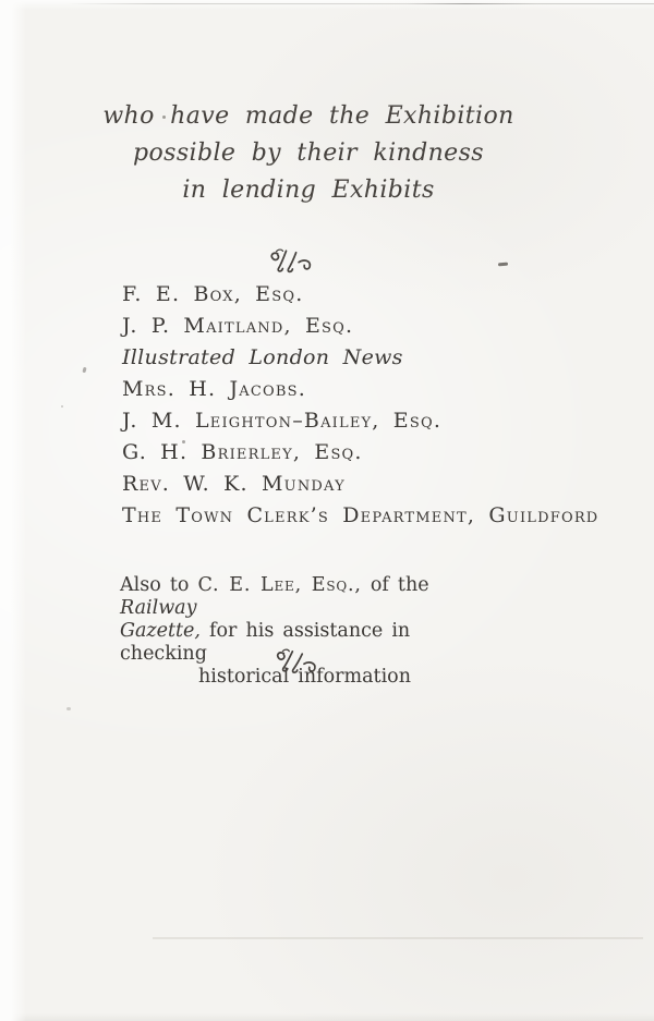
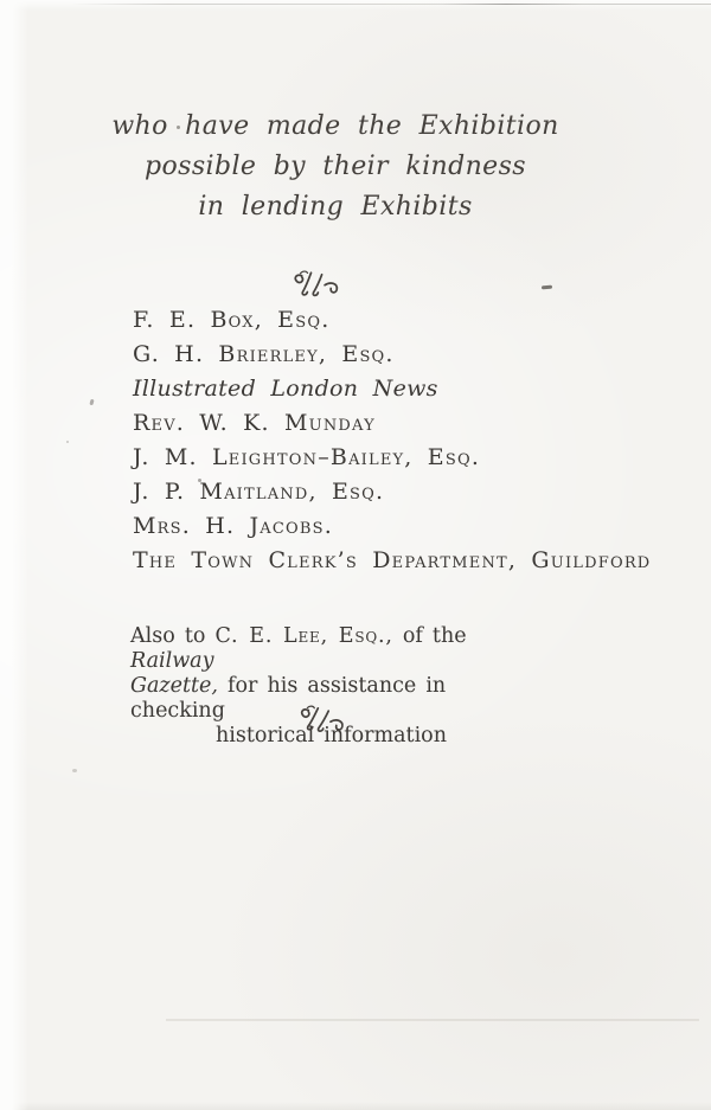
  who have made the Exhibition
  possible by their kindness
  in lending Exhibits
  F. E. Box, Esq.
- J. P. Maitland, Esq.
+ G. H. Brierley, Esq.
  Illustrated London News
- Mrs. H. Jacobs.
+ Rev. W. K. Munday
  J. M. Leighton–Bailey, Esq.
- G. H. Brierley, Esq.
+ J. P. Maitland, Esq.
- Rev. W. K. Munday
+ Mrs. H. Jacobs.
  The Town Clerk’s Department, Guildford
  Also to C. E. Lee, Esq., of the Railway
  Gazette, for his assistance in checking
  historical information
